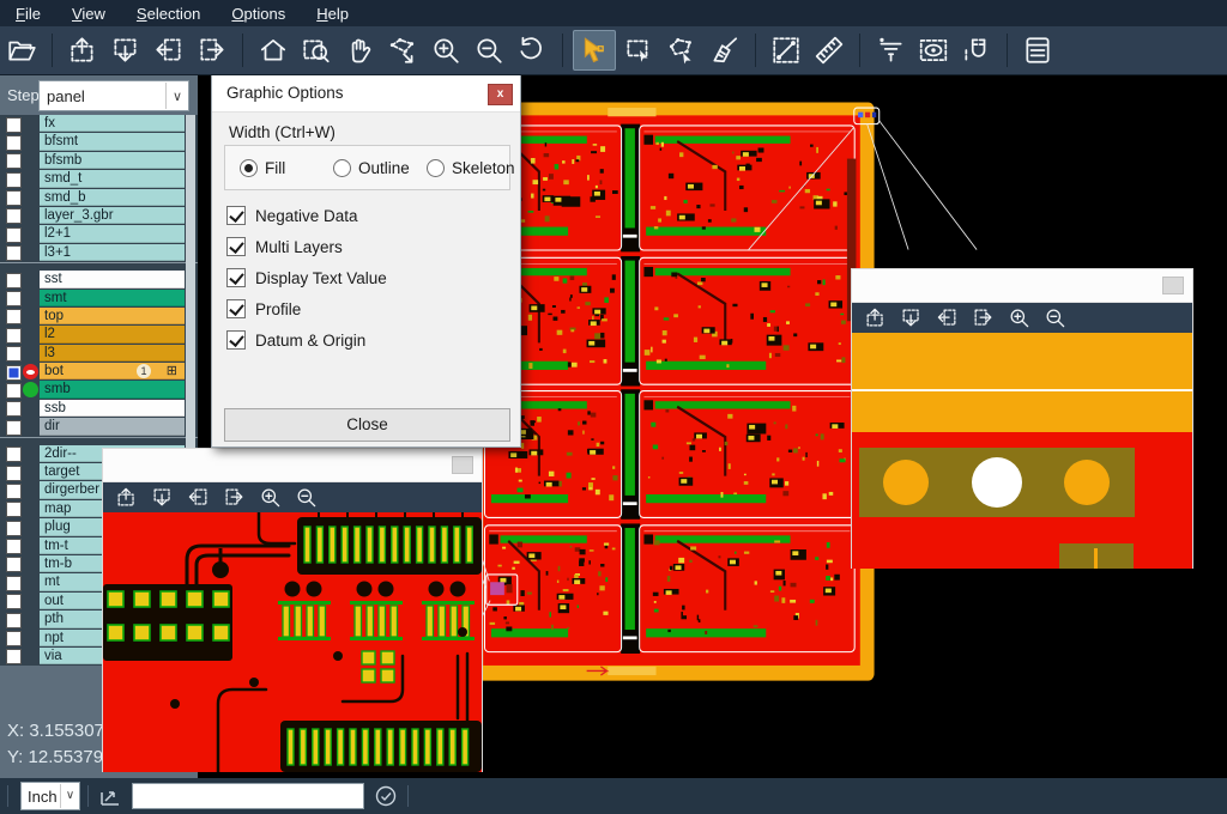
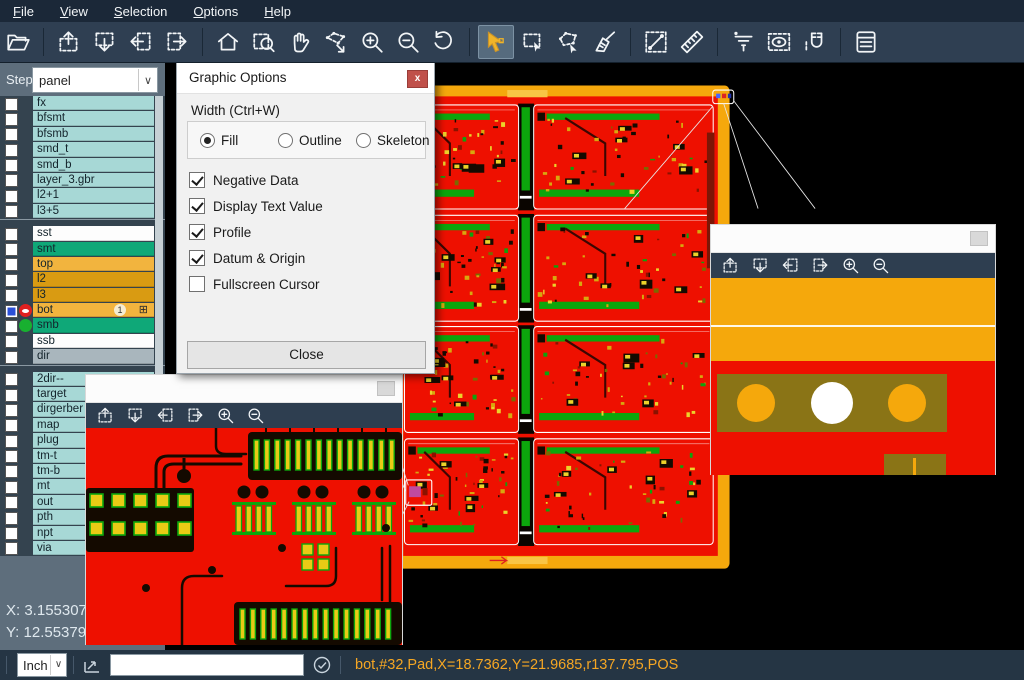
  File
  View
  Selection
  Options
  Help
  Step
  panel
  ∨
  fx
  bfsmt
  bfsmb
  smd_t
  smd_b
  layer_3.gbr
  l2+1
- l3+1
+ l3+5
  sst
  smt
  top
  l2
  l3
  bot
  1
  ⊞
  smb
  ssb
  dir
  2dir--
  target
  dirgerber
  map
  plug
  tm-t
  tm-b
  mt
  out
  pth
  npt
  via
  X: 3.155307
  Y: 12.55379
  Graphic Options
  x
  Width (Ctrl+W)
  Fill
  Outline
  Skeleton
  Negative Data
- Multi Layers
  Display Text Value
  Profile
  Datum & Origin
+ Fullscreen Cursor
  Close
  Inch
  ∨
+ bot,#32,Pad,X=18.7362,Y=21.9685,r137.795,POS
